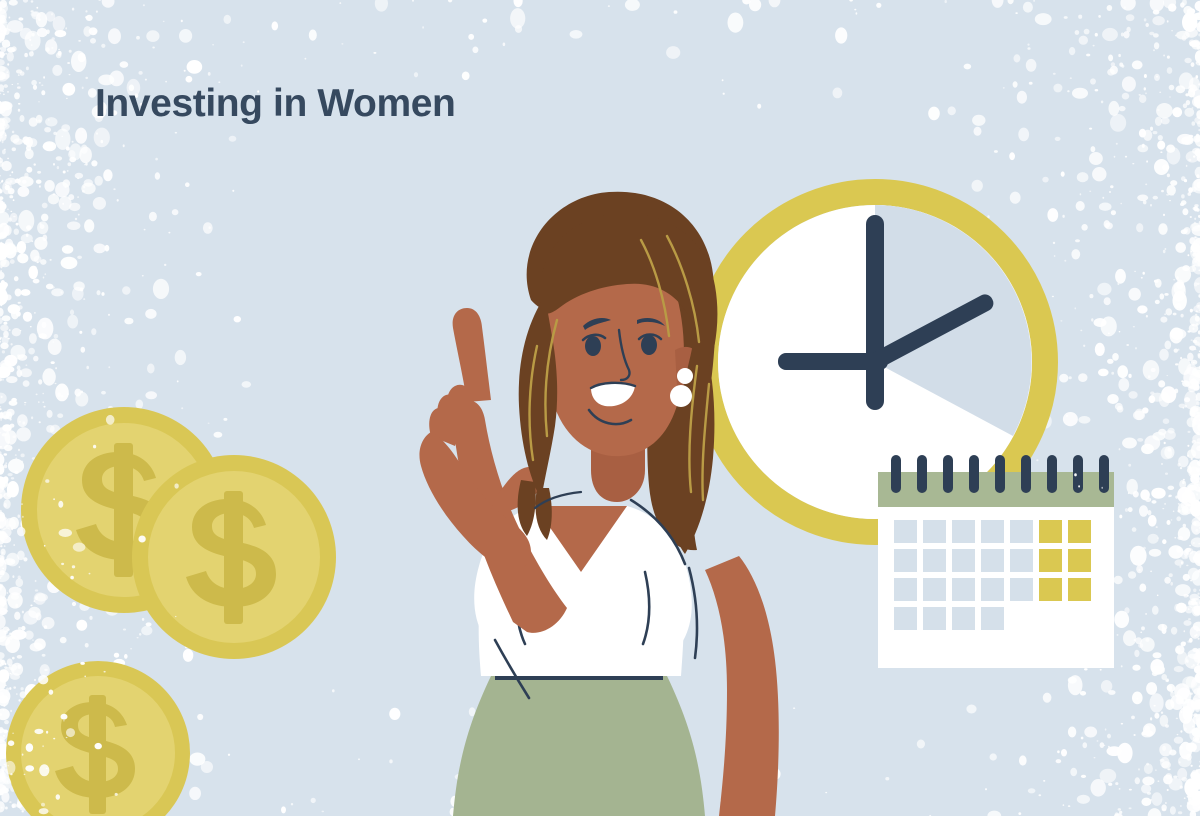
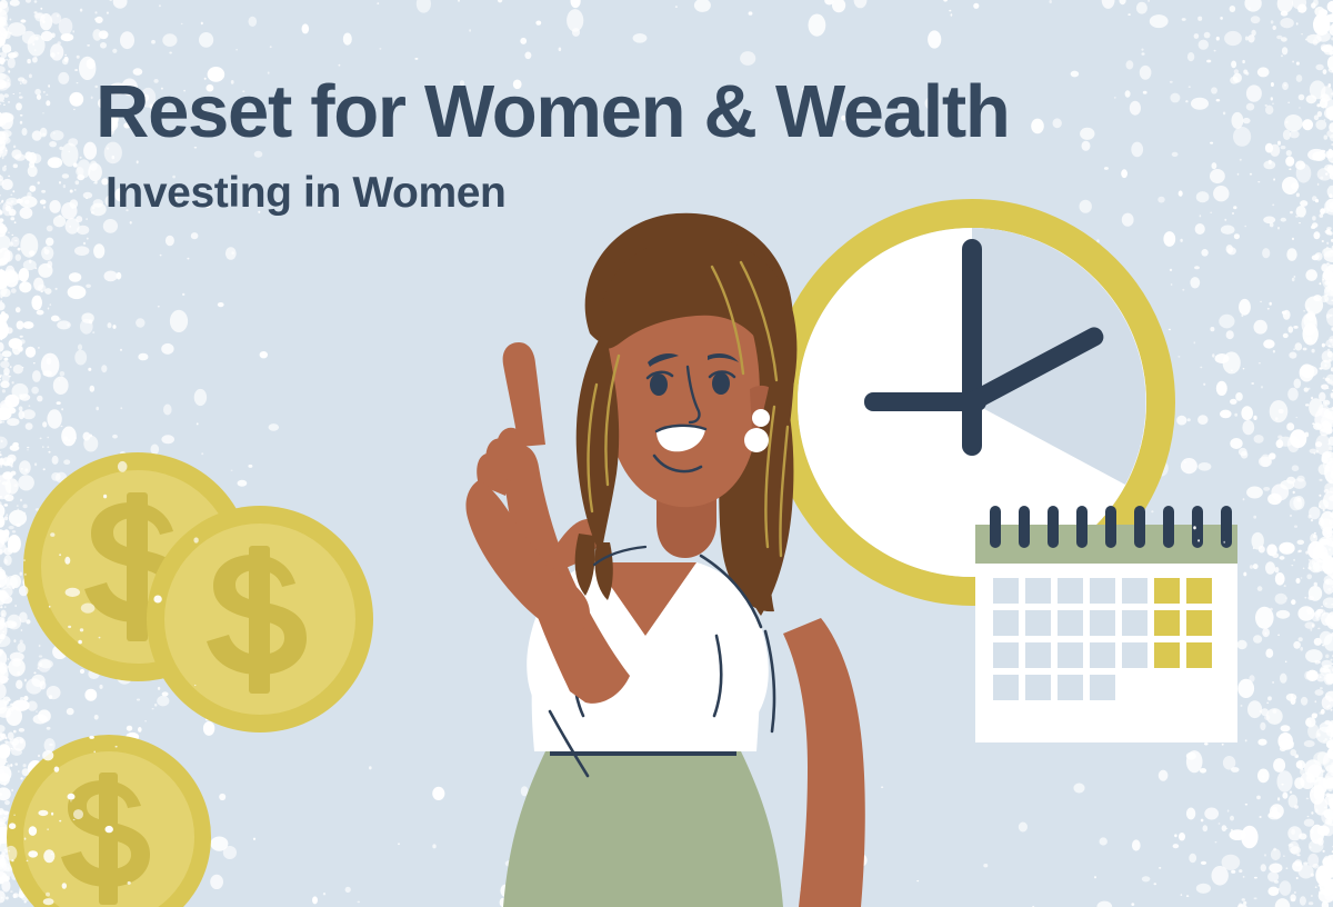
+ Reset for Women & Wealth
  Investing in Women
